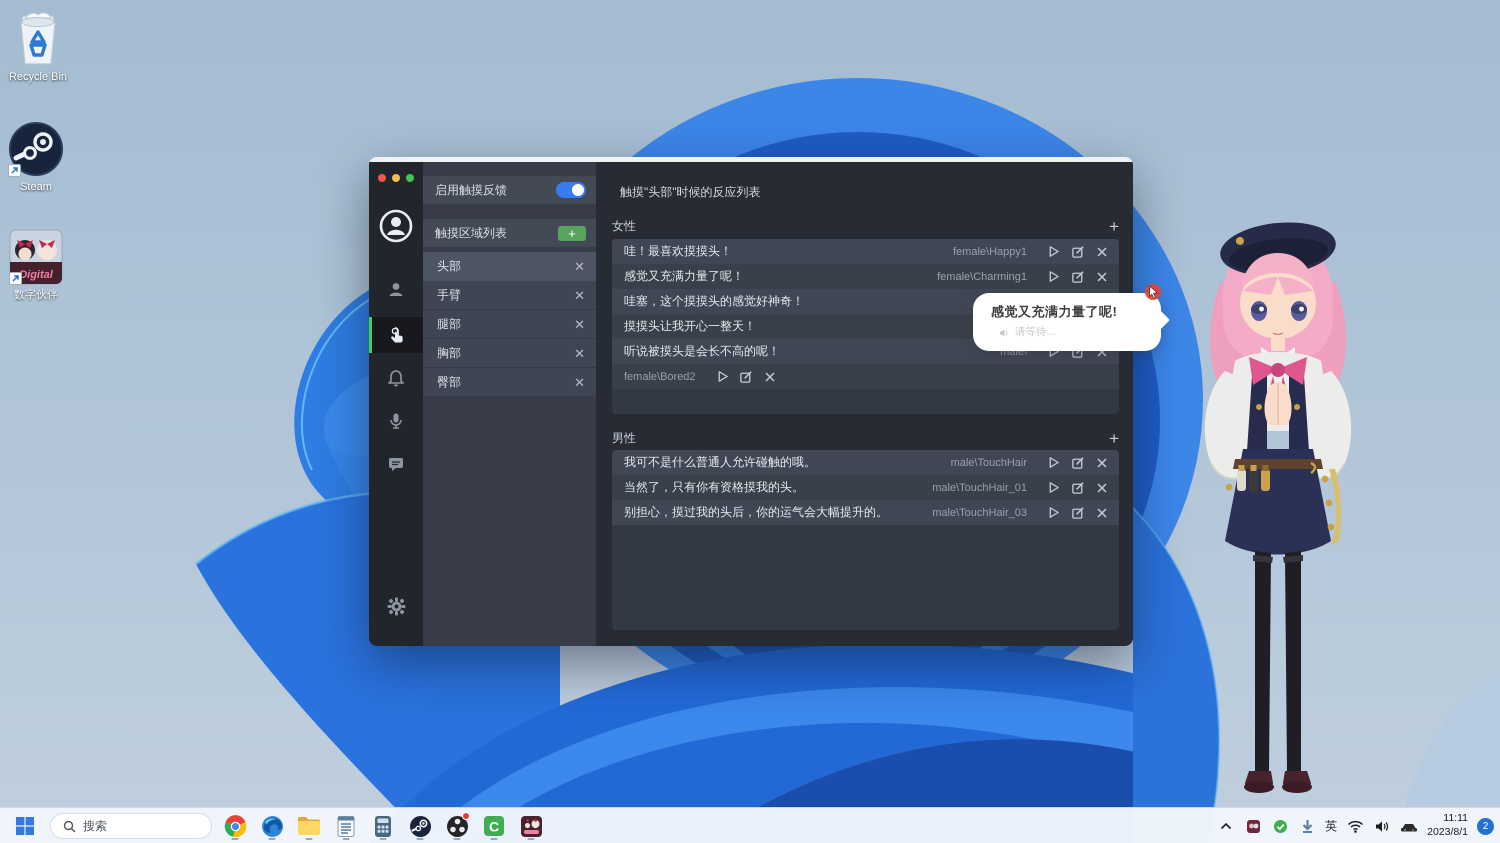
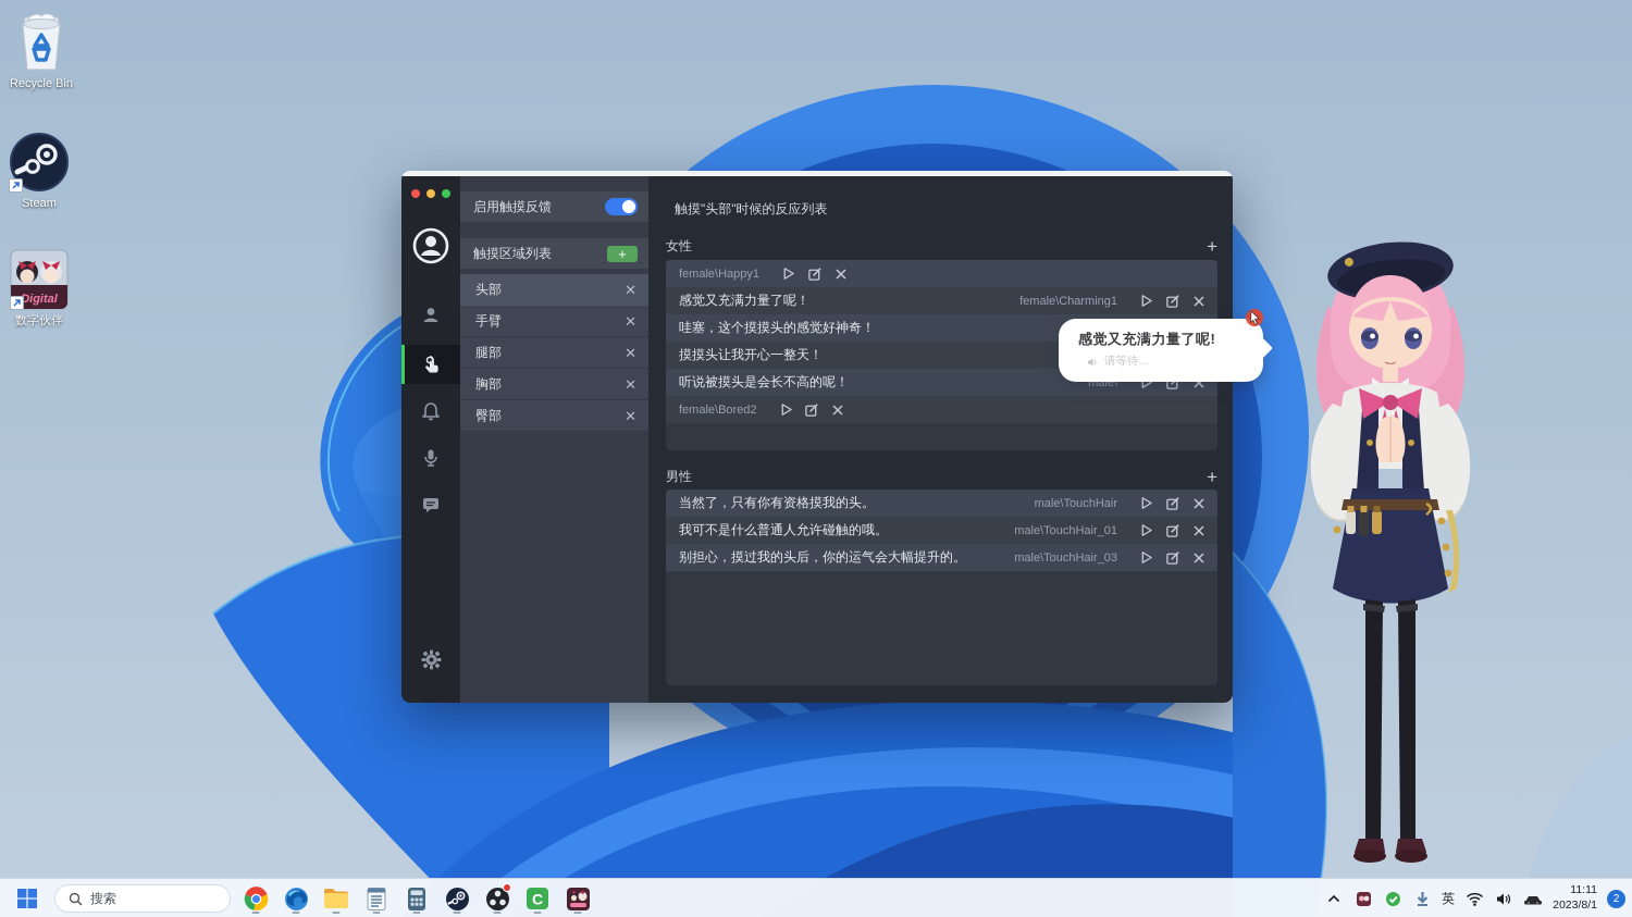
  Recycle Bin
  Steam
  Digital
  数字伙伴
  启用触摸反馈
  触摸区域列表
  +
  头部
  ✕
  手臂
  ✕
  腿部
  ✕
  胸部
  ✕
  臀部
  ✕
  触摸"头部"时候的反应列表
  女性
  +
- 哇！最喜欢摸摸头！
  female\Happy1
  感觉又充满力量了呢！
  female\Charming1
  哇塞，这个摸摸头的感觉好神奇！
  摸摸头让我开心一整天！
  听说被摸头是会长不高的呢！
  male\
  female\Bored2
  男性
  +
- 我可不是什么普通人允许碰触的哦。
+ 当然了，只有你有资格摸我的头。
  male\TouchHair
- 当然了，只有你有资格摸我的头。
+ 我可不是什么普通人允许碰触的哦。
  male\TouchHair_01
  别担心，摸过我的头后，你的运气会大幅提升的。
  male\TouchHair_03
  感觉又充满力量了呢!
  请等待...
  搜索
  C
  英
  11:11
  2023/8/1
  2
